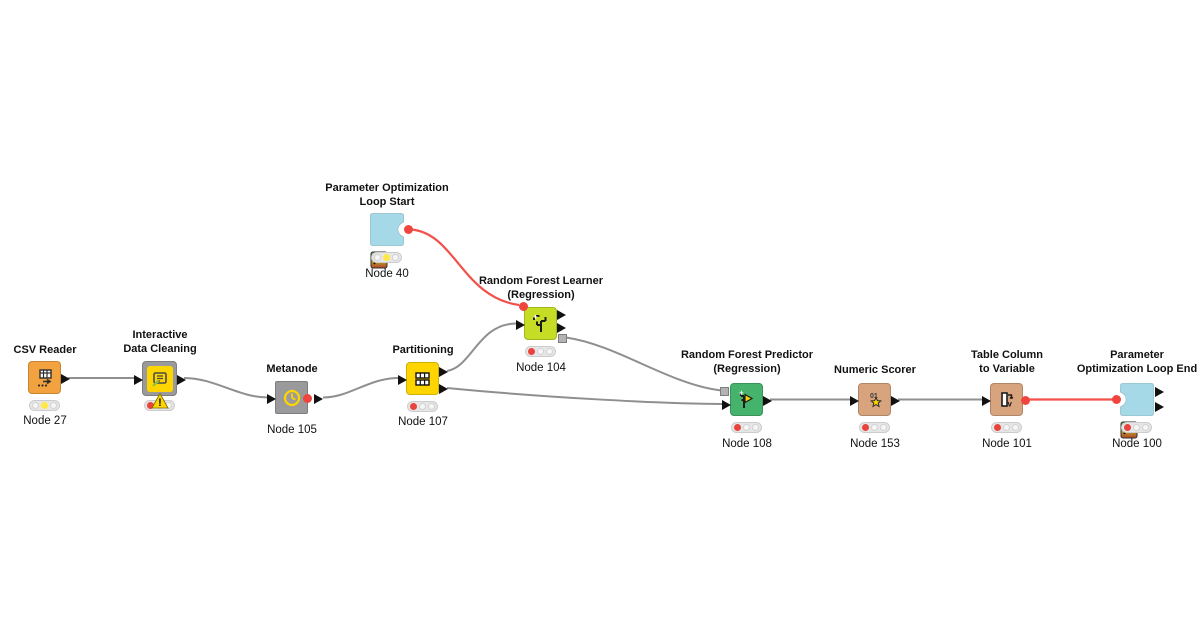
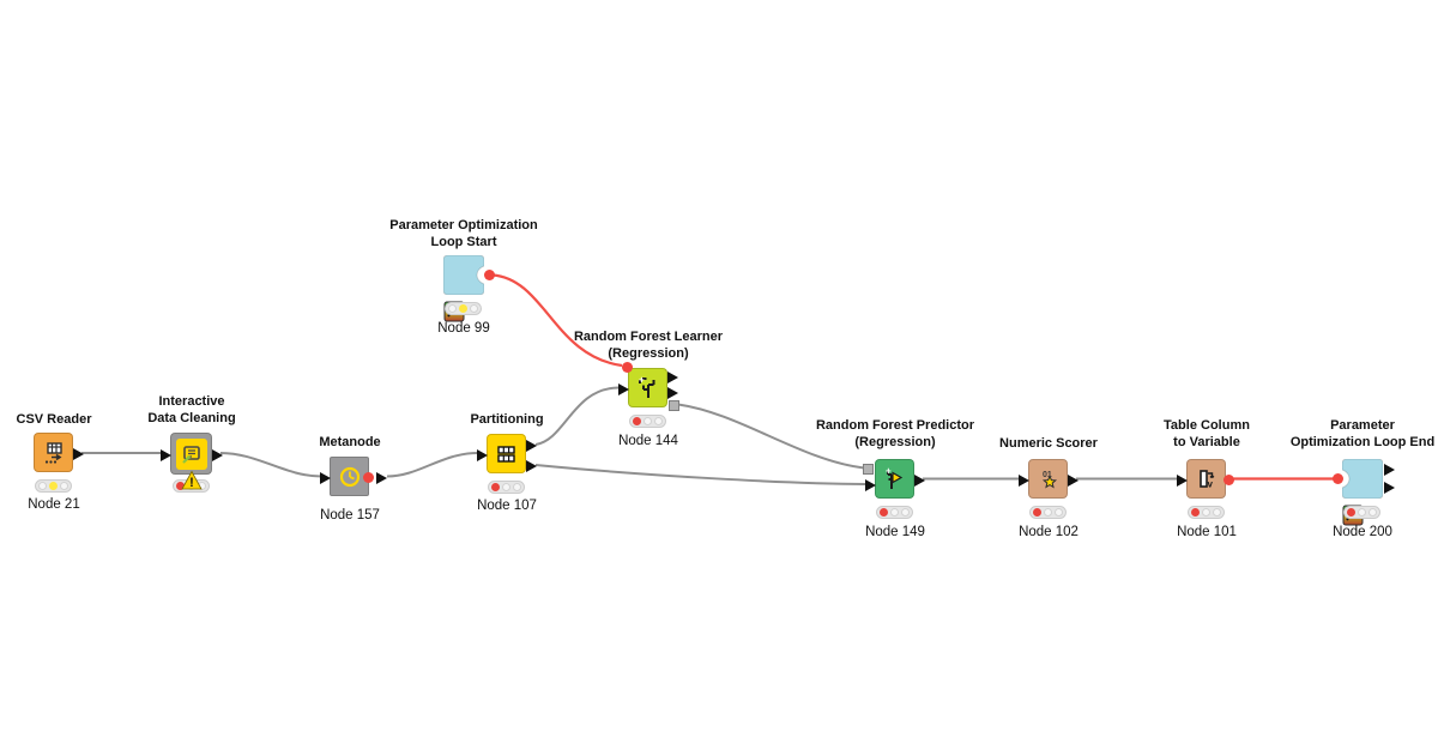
  CSV Reader
- Node 27
+ Node 21
  Interactive
  Data Cleaning
  !
  Metanode
- Node 105
+ Node 157
  Partitioning
  Node 107
  Parameter Optimization
  Loop Start
- Node 40
+ Node 99
  Random Forest Learner
  (Regression)
  +
- Node 104
+ Node 144
  Random Forest Predictor
  (Regression)
  +
- Node 108
+ Node 149
  Numeric Scorer
- Node 153
+ Node 102
  Table Column
  to Variable
  v
  Node 101
  Parameter
  Optimization Loop End
- Node 100
+ Node 200
